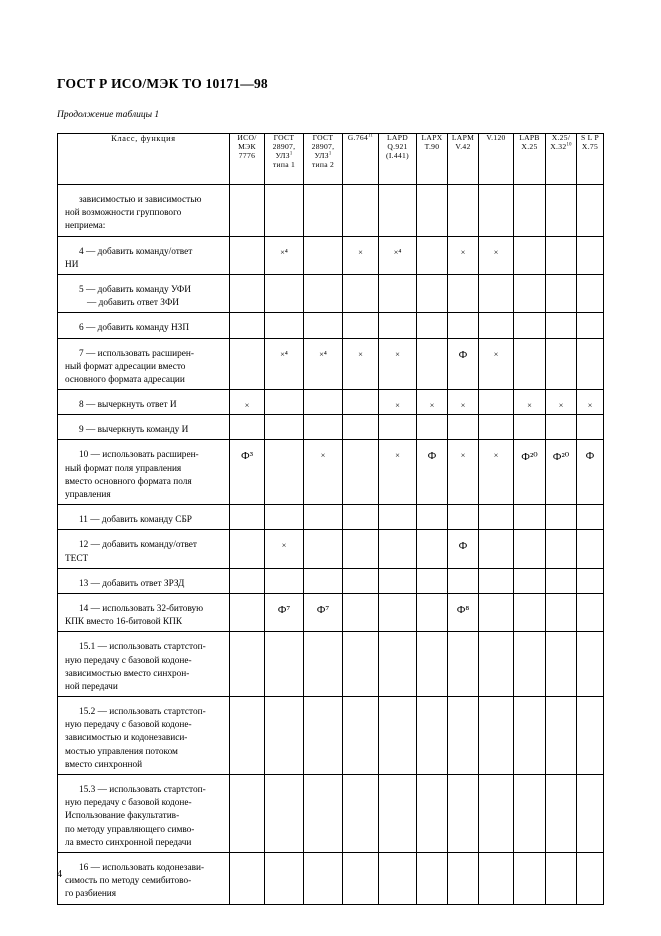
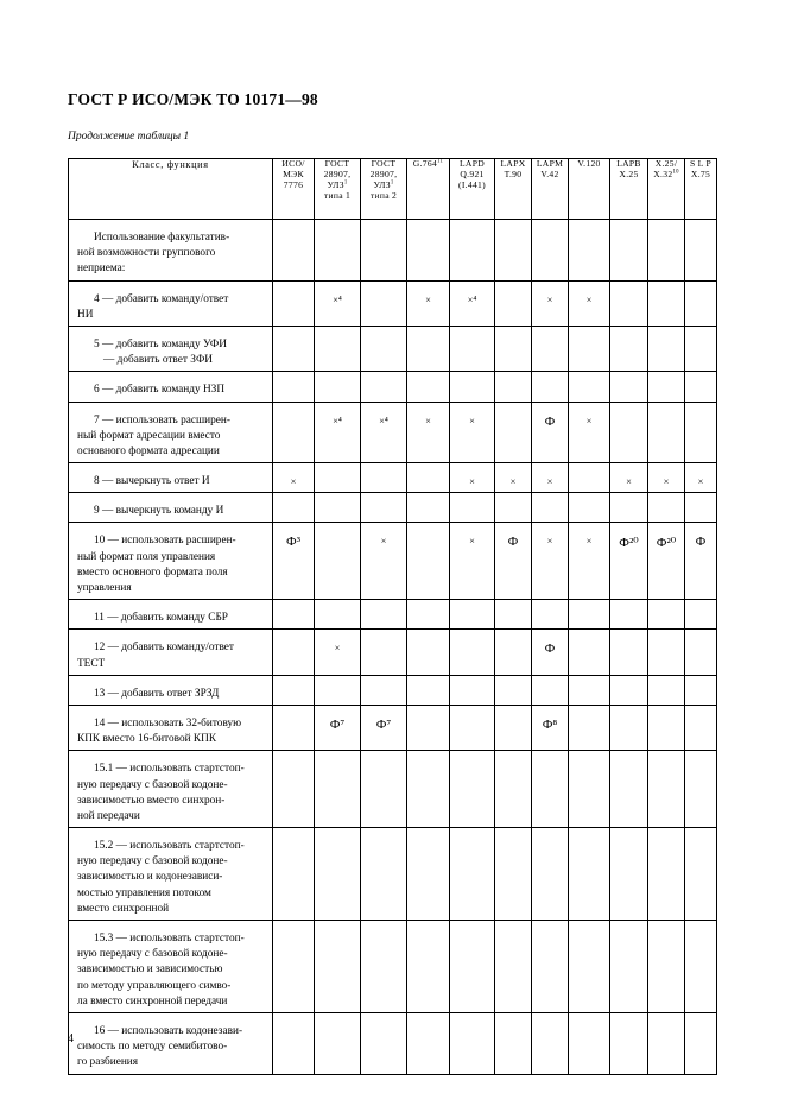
  ГОСТ Р ИСО/МЭК ТО 10171—98
  Продолжение таблицы 1
  Класс, функция	ИСО/МЭК7776	ГОСТ28907,УЛЗтипа 1	ГОСТ28907,УЛЗтипа 2	G.764	LAPDQ.921(I.441)	LAPXT.90	LAPMV.42	V.120	LAPBX.25	X.25/X.32	S L PX.75
- зависимостью и зависимостьюной возможности групповогонеприема:
+ Использование факультатив-ной возможности групповогонеприема:
  4 — добавить команду/ответНИ		×⁴		×	×⁴		×	×
  5 — добавить команду УФИ— добавить ответ ЗФИ
  6 — добавить команду НЗП
  7 — использовать расширен-ный формат адресации вместоосновного формата адресации		×⁴	×⁴	×	×		Ф	×
  8 — вычеркнуть ответ И	×				×	×	×		×	×	×
  9 — вычеркнуть команду И
  10 — использовать расширен-ный формат поля управлениявместо основного формата поляуправления	Ф³		×		×	Ф	×	×	Ф²⁰	Ф²⁰	Ф
  11 — добавить команду СБР
  12 — добавить команду/ответТЕСТ		×					Ф
  13 — добавить ответ ЗРЗД
  14 — использовать 32-битовуюКПК вместо 16-битовой КПК		Ф⁷	Ф⁷				Ф⁸
  15.1 — использовать стартстоп-ную передачу с базовой кодоне-зависимостью вместо синхрон-ной передачи
  15.2 — использовать стартстоп-ную передачу с базовой кодоне-зависимостью и кодонезависи-мостью управления потокомвместо синхронной
- 15.3 — использовать стартстоп-ную передачу с базовой кодоне-Использование факультатив-по методу управляющего симво-ла вместо синхронной передачи
+ 15.3 — использовать стартстоп-ную передачу с базовой кодоне-зависимостью и зависимостьюпо методу управляющего симво-ла вместо синхронной передачи
  16 — использовать кодонезави-симость по методу семибитово-го разбиения
  4
